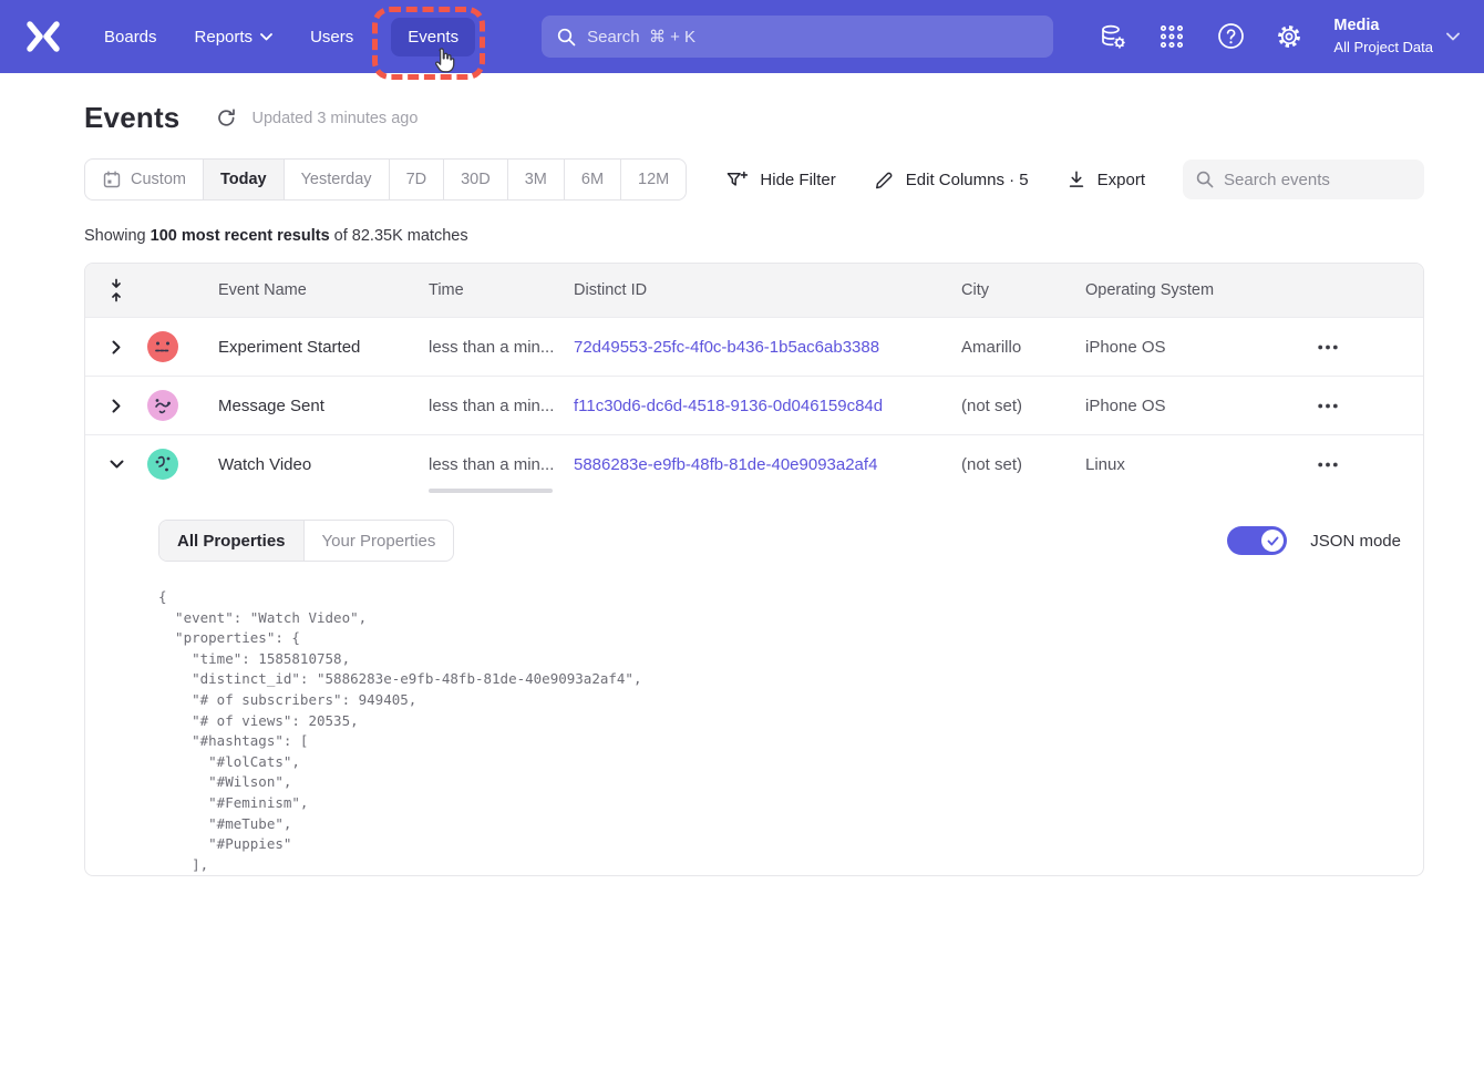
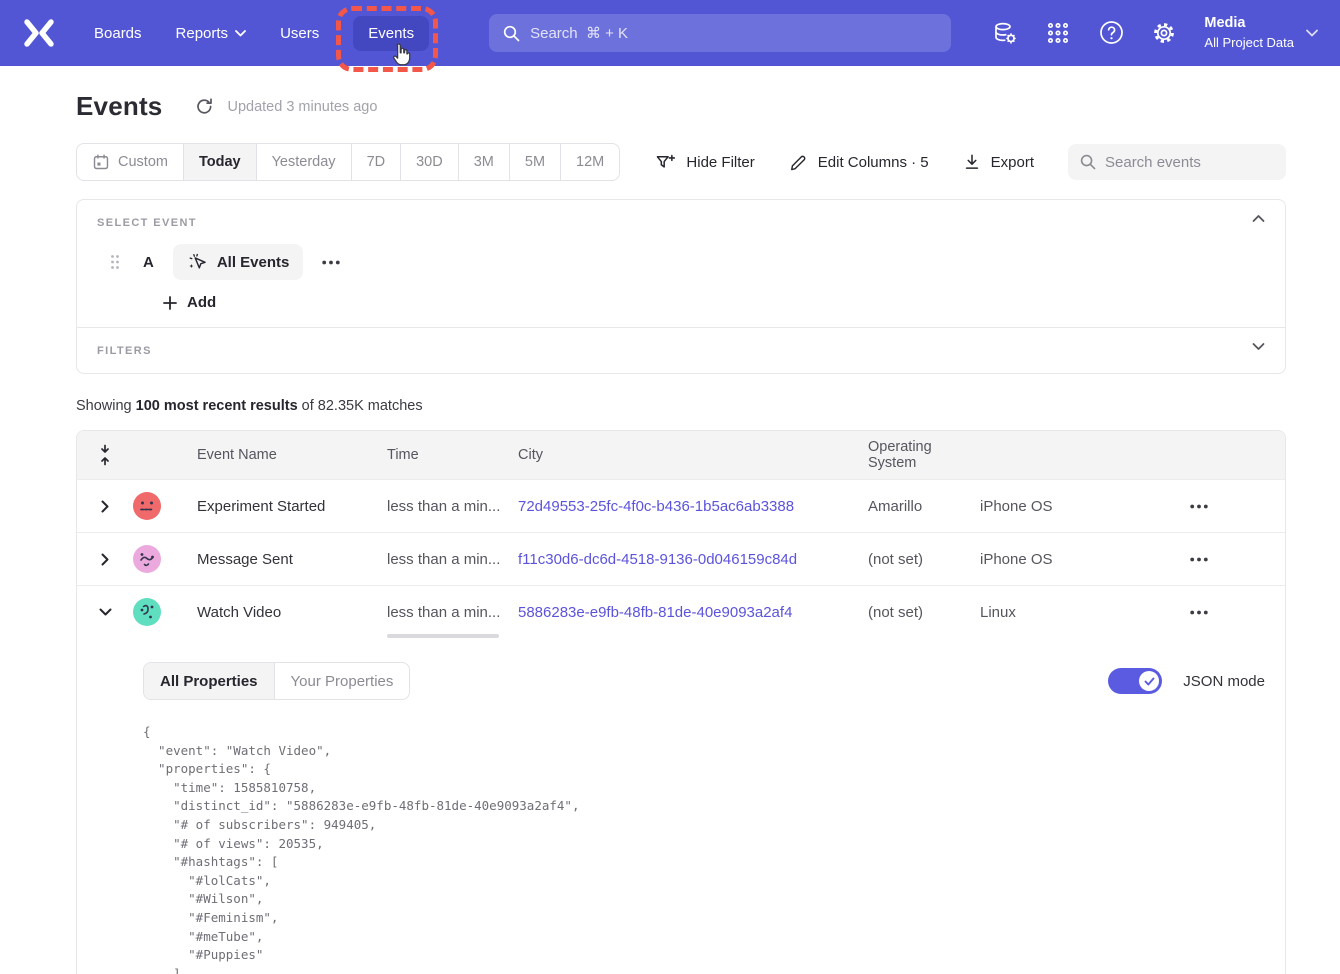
  Boards
  Reports
  Users
  Events
  Search ⌘ + K
  Media
  All Project Data
  Events
  Updated 3 minutes ago
  Custom
  Today
  Yesterday
  7D
  30D
  3M
- 6M
+ 5M
  12M
  Hide Filter
  Edit Columns · 5
  Export
  Search events
+ SELECT EVENT
+ A
+ All Events
+ Add
+ FILTERS
  Showing 100 most recent results of 82.35K matches
  Event Name
  Time
- Distinct ID
  City
  Operating System
  Experiment Started
  less than a min...
  72d49553-25fc-4f0c-b436-1b5ac6ab3388
  Amarillo
  iPhone OS
  Message Sent
  less than a min...
  f11c30d6-dc6d-4518-9136-0d046159c84d
  (not set)
  iPhone OS
  Watch Video
  less than a min...
  5886283e-e9fb-48fb-81de-40e9093a2af4
  (not set)
  Linux
  All Properties
  Your Properties
  JSON mode
  {
  "event": "Watch Video",
  "properties": {
  "time": 1585810758,
  "distinct_id": "5886283e-e9fb-48fb-81de-40e9093a2af4",
  "# of subscribers": 949405,
  "# of views": 20535,
  "#hashtags": [
  "#lolCats",
  "#Wilson",
  "#Feminism",
  "#meTube",
  "#Puppies"
  ],
